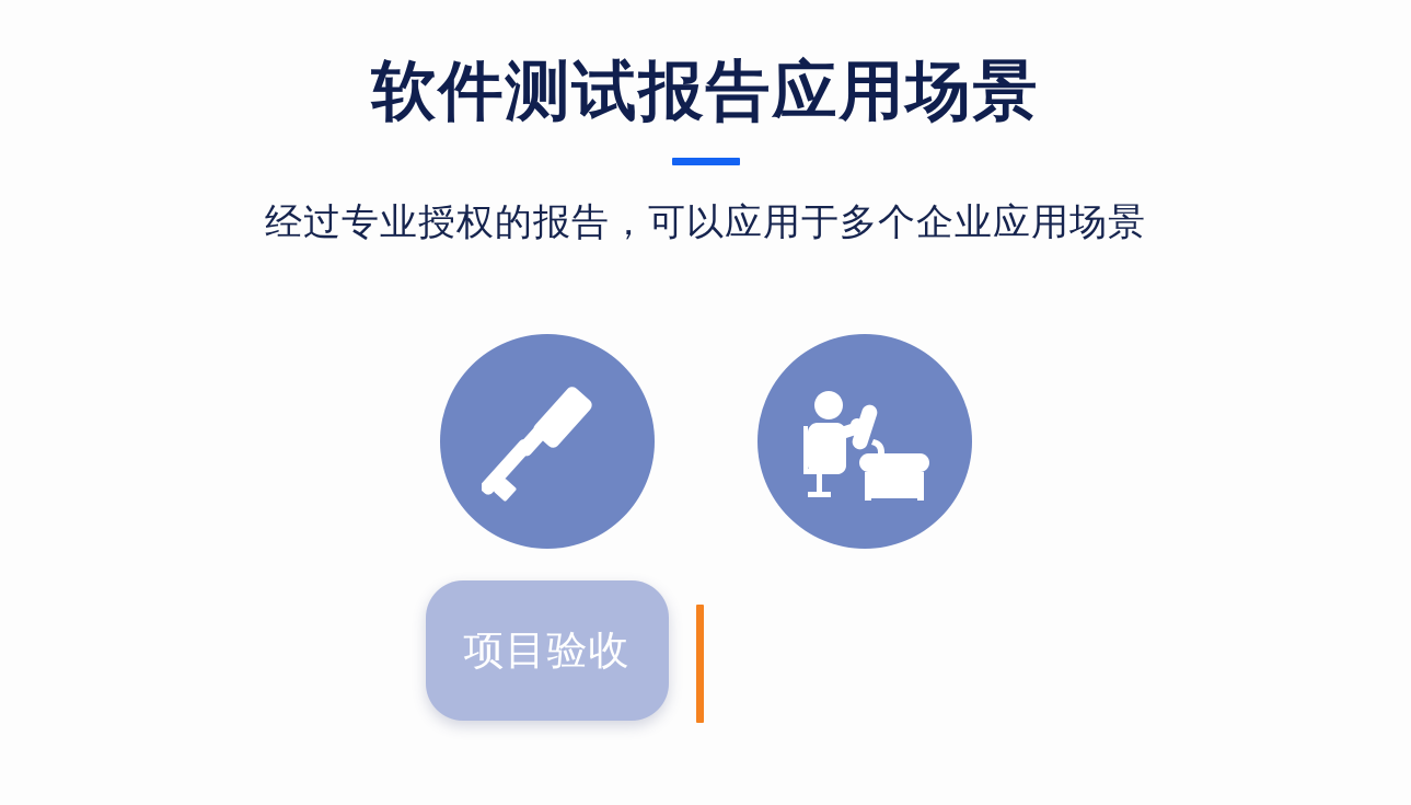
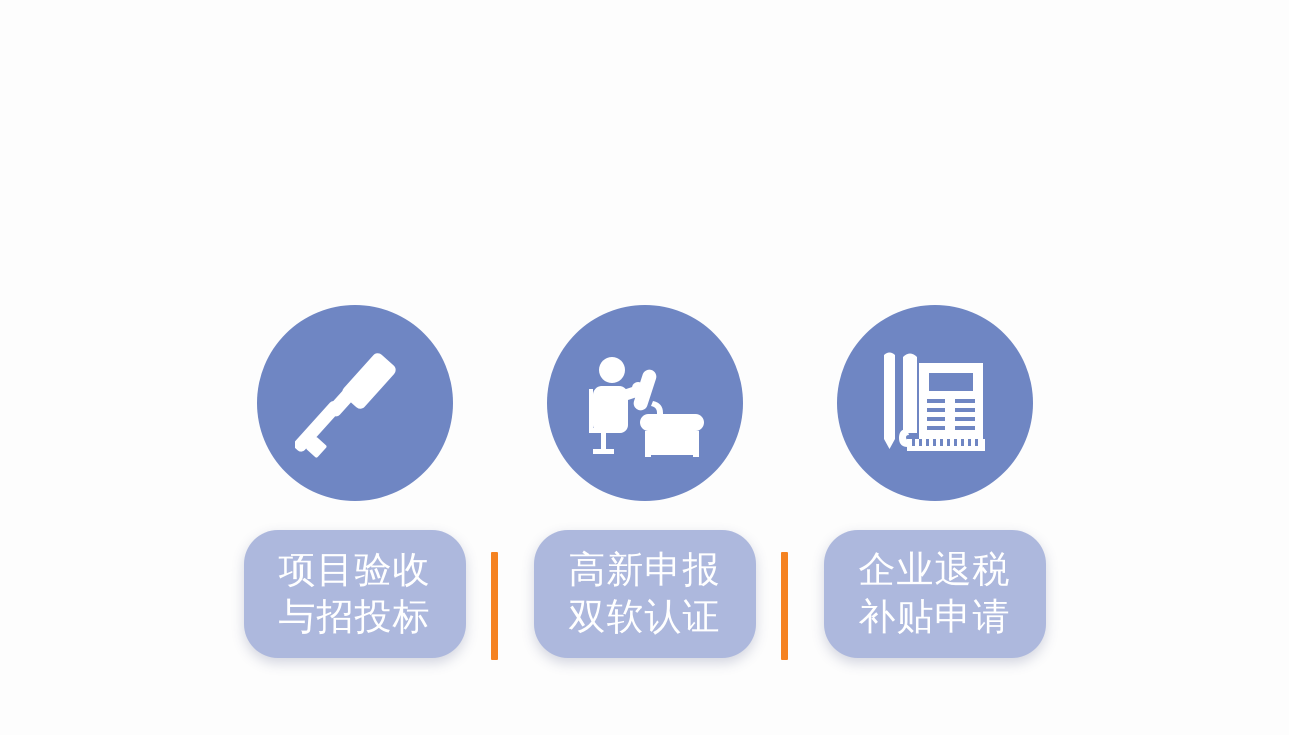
- 软件测试报告应用场景
- 经过专业授权的报告，可以应用于多个企业应用场景
  项目验收
+ 与招投标
+ 高新申报
+ 双软认证
+ 企业退税
+ 补贴申请
